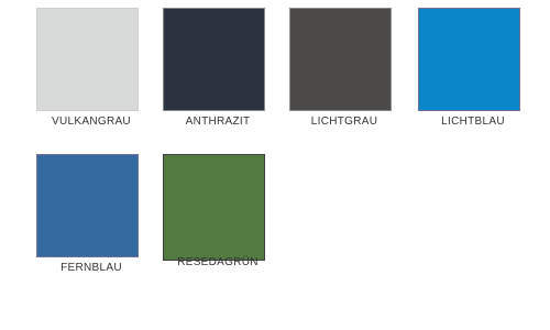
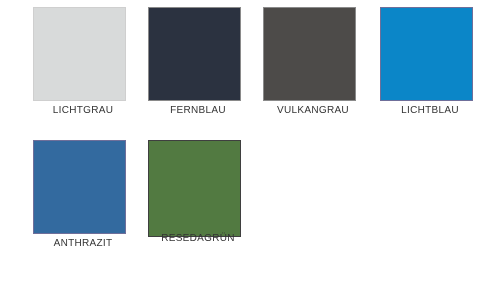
- VULKANGRAU
+ LICHTGRAU
- ANTHRAZIT
+ FERNBLAU
- LICHTGRAU
+ VULKANGRAU
  LICHTBLAU
- FERNBLAU
+ ANTHRAZIT
  RESEDAGRÜN
